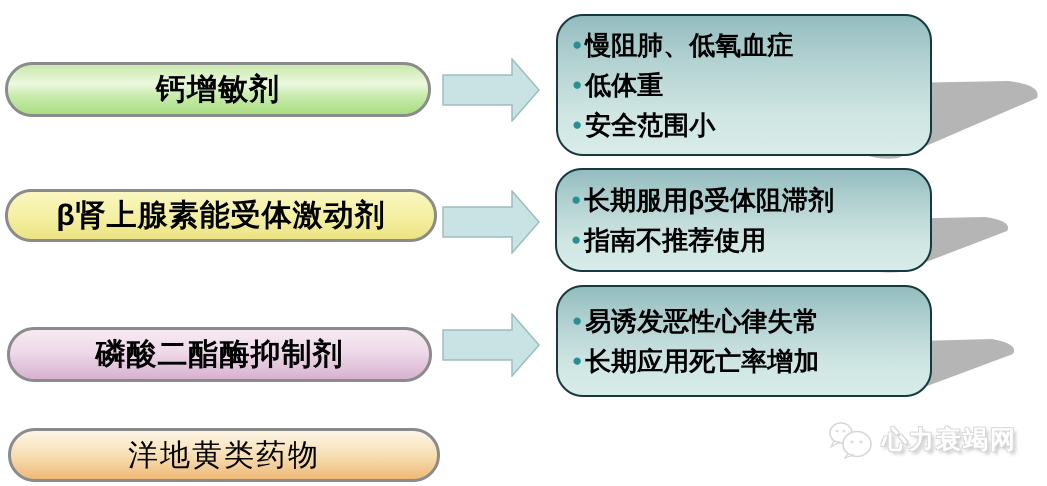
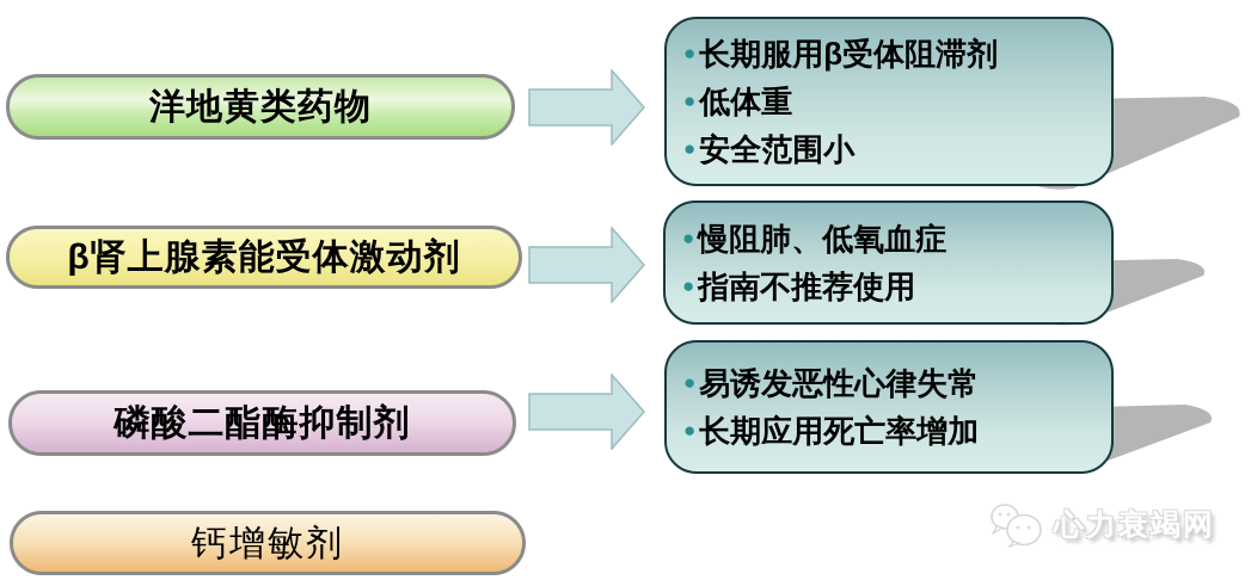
- 钙增敏剂
+ 洋地黄类药物
  β肾上腺素能受体激动剂
  磷酸二酯酶抑制剂
- 洋地黄类药物
+ 钙增敏剂
  ●
- 慢阻肺、低氧血症
+ 长期服用β受体阻滞剂
  ●
  低体重
  ●
  安全范围小
  ●
- 长期服用β受体阻滞剂
+ 慢阻肺、低氧血症
  ●
  指南不推荐使用
  ●
  易诱发恶性心律失常
  ●
  长期应用死亡率增加
  心力衰竭网
